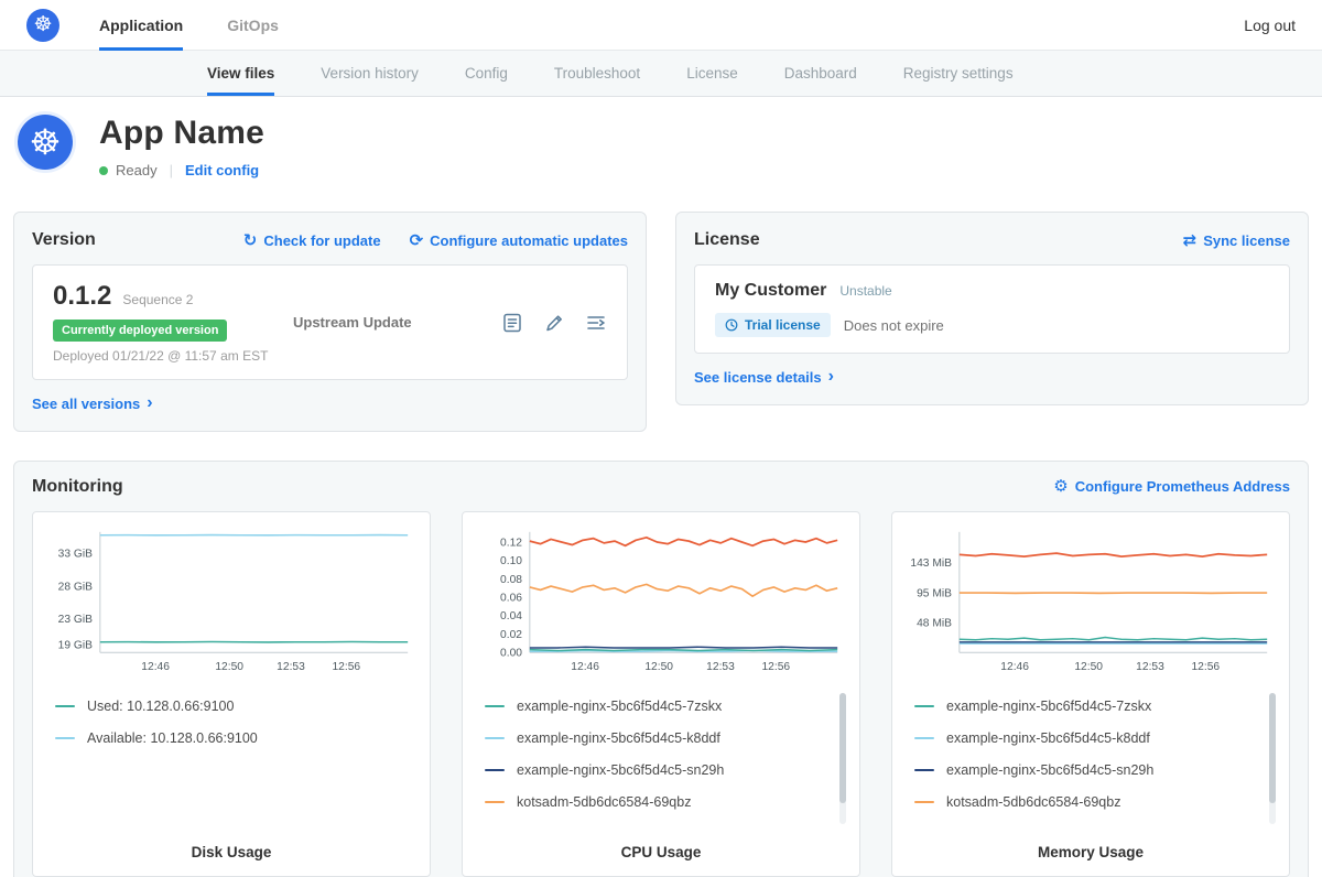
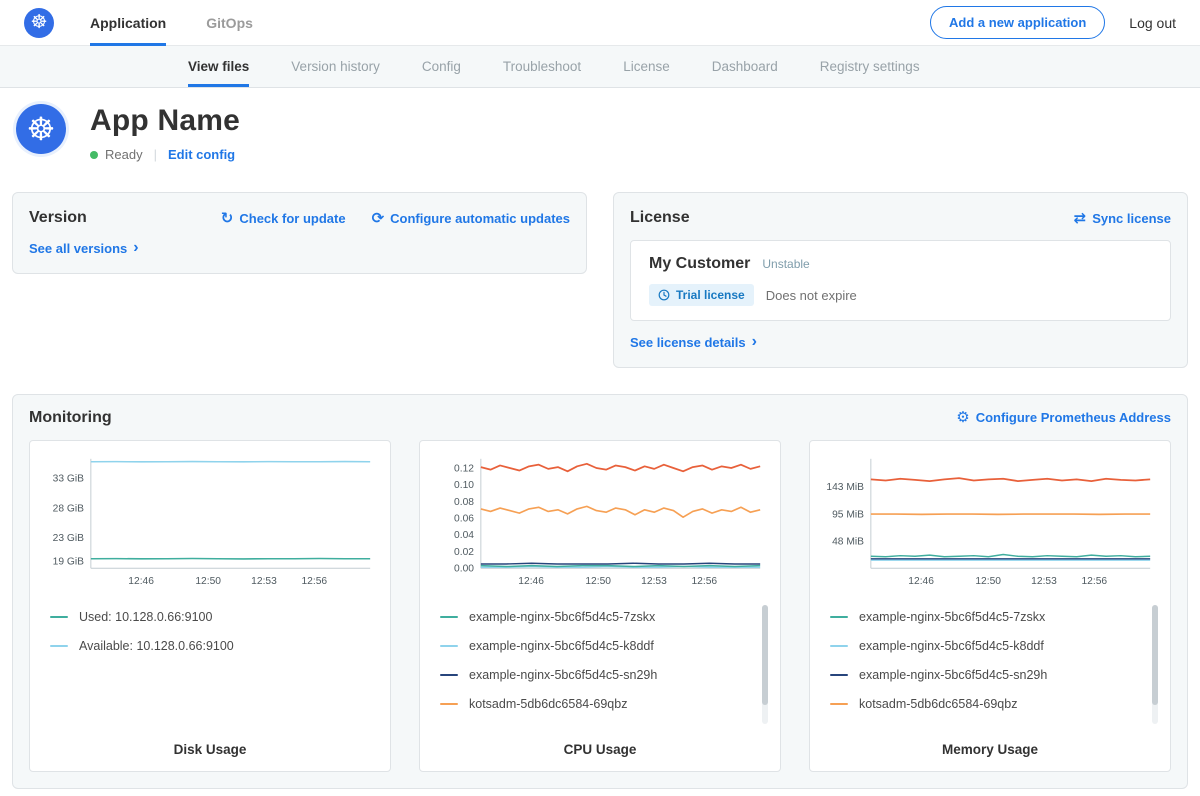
  ☸
  Application
  GitOps
+ Add a new application
  Log out
  View files
  Version history
  Config
  Troubleshoot
  License
  Dashboard
  Registry settings
  ☸
  App Name
  Ready
  |
  Edit config
  Version
  ↻
  Check for update
  ⟳
  Configure automatic updates
- 0.1.2
- Sequence 2
- Currently deployed version
- Deployed 01/21/22 @ 11:57 am EST
- Upstream Update
  See all versions
  ›
  License
  ⇄
  Sync license
  My Customer
  Unstable
  Trial license
  Does not expire
  See license details
  ›
  Monitoring
  ⚙
  Configure Prometheus Address
  33 GiB
  28 GiB
  23 GiB
  19 GiB
  12:46
  12:50
  12:53
  12:56
  Used: 10.128.0.66:9100
  Available: 10.128.0.66:9100
  Disk Usage
  0.12
  0.10
  0.08
  0.06
  0.04
  0.02
  0.00
  12:46
  12:50
  12:53
  12:56
  example-nginx-5bc6f5d4c5-7zskx
  example-nginx-5bc6f5d4c5-k8ddf
  example-nginx-5bc6f5d4c5-sn29h
  kotsadm-5db6dc6584-69qbz
  CPU Usage
  143 MiB
  95 MiB
  48 MiB
  12:46
  12:50
  12:53
  12:56
  example-nginx-5bc6f5d4c5-7zskx
  example-nginx-5bc6f5d4c5-k8ddf
  example-nginx-5bc6f5d4c5-sn29h
  kotsadm-5db6dc6584-69qbz
  Memory Usage
